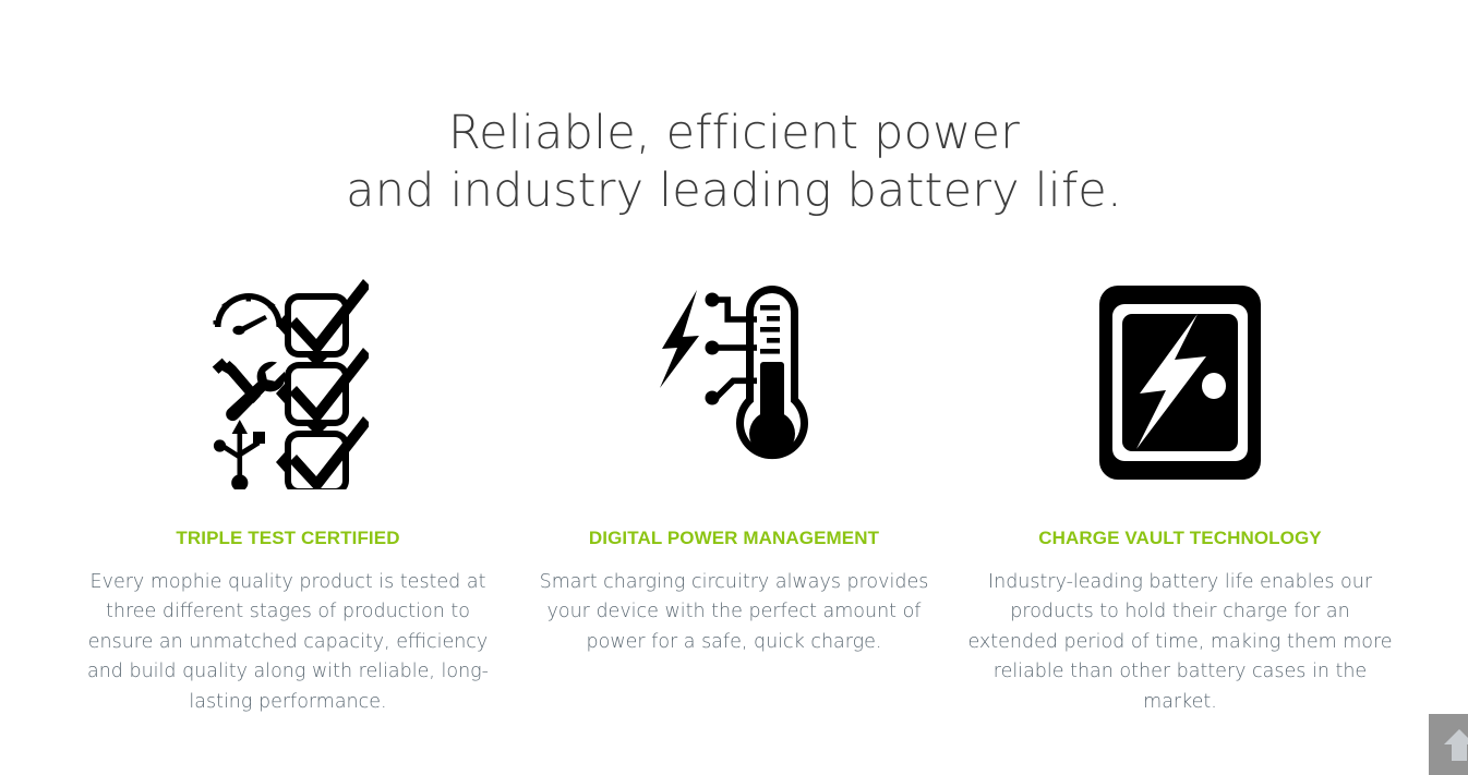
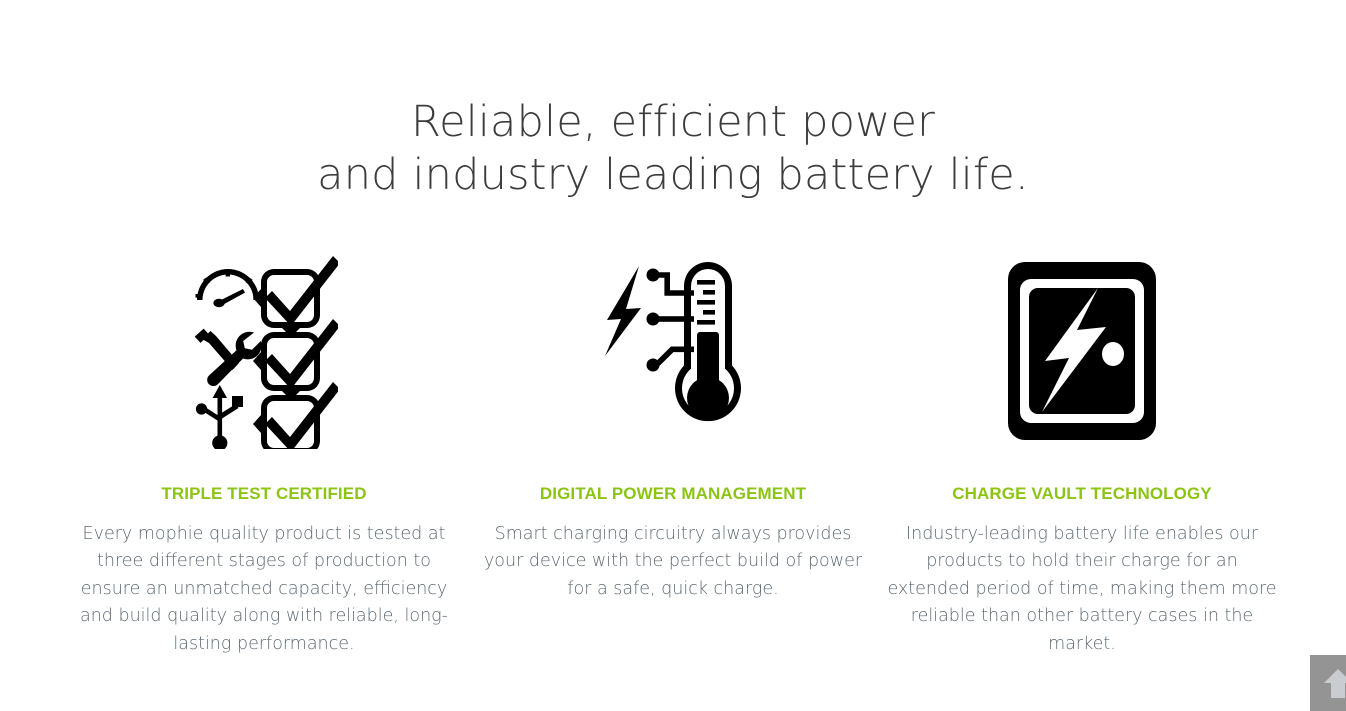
  Reliable, efficient power
  and industry leading battery life.
  TRIPLE TEST CERTIFIED
  Every mophie quality product is tested at three different stages of production to ensure an unmatched capacity, efficiency and build quality along with reliable, long-lasting performance.
  DIGITAL POWER MANAGEMENT
- Smart charging circuitry always provides your device with the perfect amount of power for a safe, quick charge.
+ Smart charging circuitry always provides your device with the perfect build of power for a safe, quick charge.
  CHARGE VAULT TECHNOLOGY
  Industry-leading battery life enables our products to hold their charge for an extended period of time, making them more reliable than other battery cases in the market.
